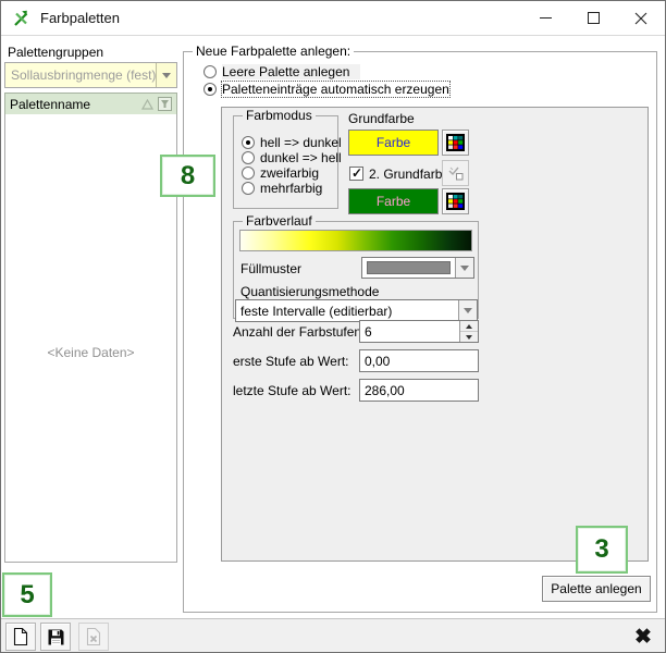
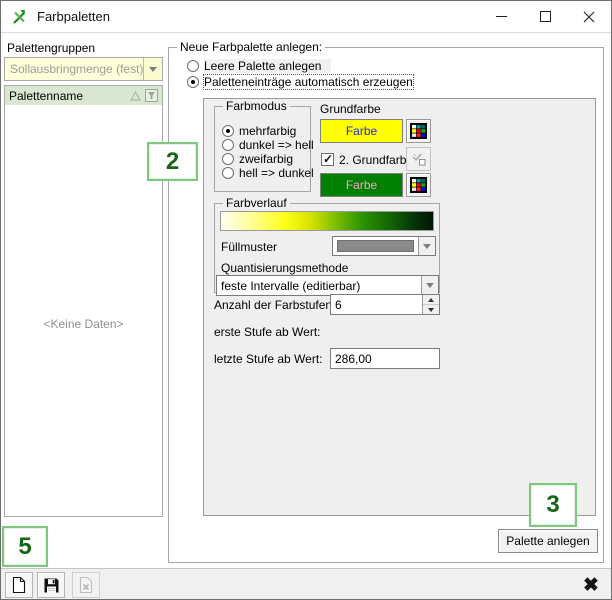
  Farbpaletten
  Palettengruppen
  Sollausbringmenge (fest)
  Palettenname
  <Keine Daten>
  Neue Farbpalette anlegen:
  Leere Palette anlegen
  Paletteneinträge automatisch erzeugen
  Farbmodus
- hell => dunkel
+ mehrfarbig
  dunkel => hell
  zweifarbig
- mehrfarbig
+ hell => dunkel
  Grundfarbe
  Farbe
  2. Grundfarb
  Farbe
  Farbverlauf
  Füllmuster
  Quantisierungsmethode
  feste Intervalle (editierbar)
  Anzahl der Farbstufen
  6
  erste Stufe ab Wert:
- 0,00
  letzte Stufe ab Wert:
  286,00
  Palette anlegen
  5
- 8
+ 2
  3
  ✖
